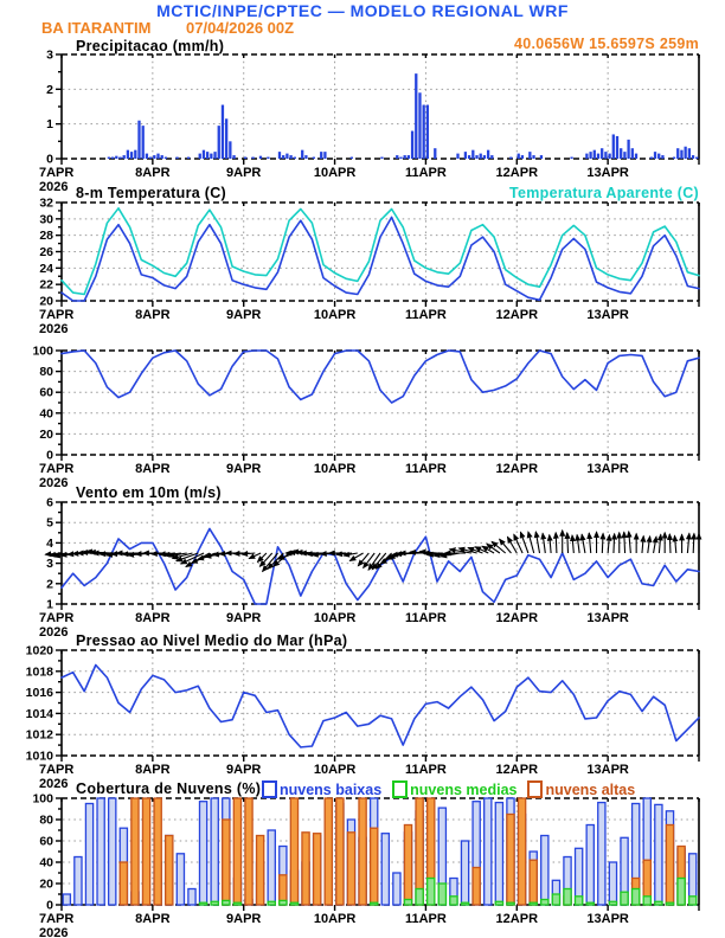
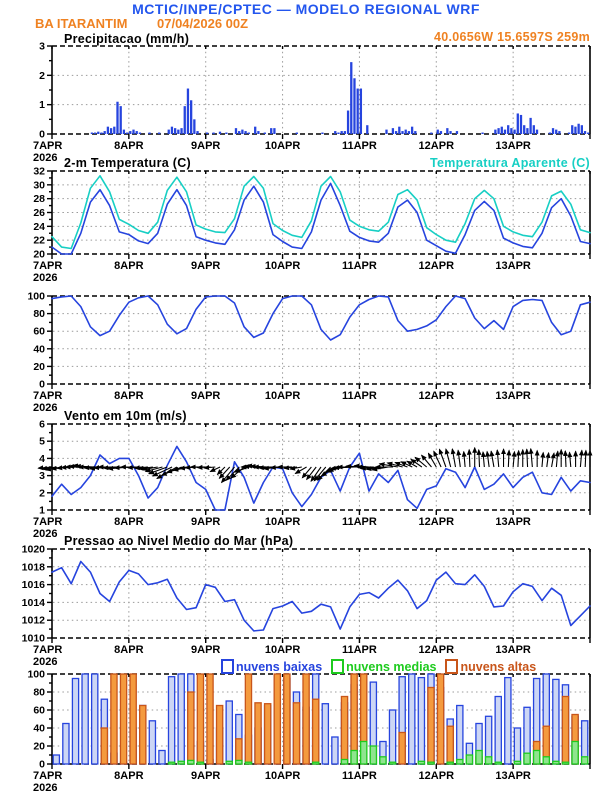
  MCTIC/INPE/CPTEC — MODELO REGIONAL WRF
  BA ITARANTIM
  07/04/2026 00Z
  0
  1
  2
  3
  7APR
  2026
  8APR
  9APR
  10APR
  11APR
  12APR
  13APR
  20
  22
  24
  26
  28
  30
  32
  7APR
  2026
  8APR
  9APR
  10APR
  11APR
  12APR
  13APR
  0
  20
  40
  60
  80
  100
  7APR
  2026
  8APR
  9APR
  10APR
  11APR
  12APR
  13APR
  1
  2
  3
  4
  5
  6
  7APR
  2026
  8APR
  9APR
  10APR
  11APR
  12APR
  13APR
  1010
  1012
  1014
  1016
  1018
  1020
  7APR
  2026
  8APR
  9APR
  10APR
  11APR
  12APR
  13APR
  0
  20
  40
  60
  80
  100
  7APR
  2026
  8APR
  9APR
  10APR
  11APR
  12APR
  13APR
  Precipitacao (mm/h)
  40.0656W 15.6597S 259m
- 8-m Temperatura (C)
+ 2-m Temperatura (C)
  Temperatura Aparente (C)
  Vento em 10m (m/s)
  Pressao ao Nivel Medio do Mar (hPa)
- Cobertura de Nuvens (%)
  nuvens baixas
  nuvens medias
  nuvens altas
